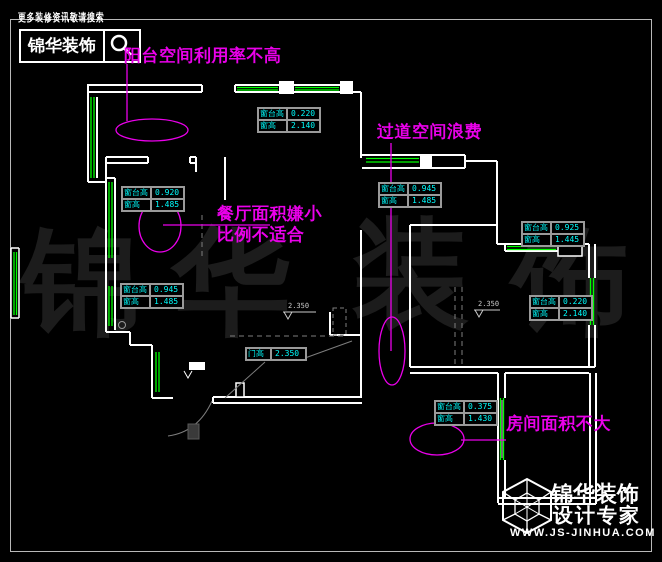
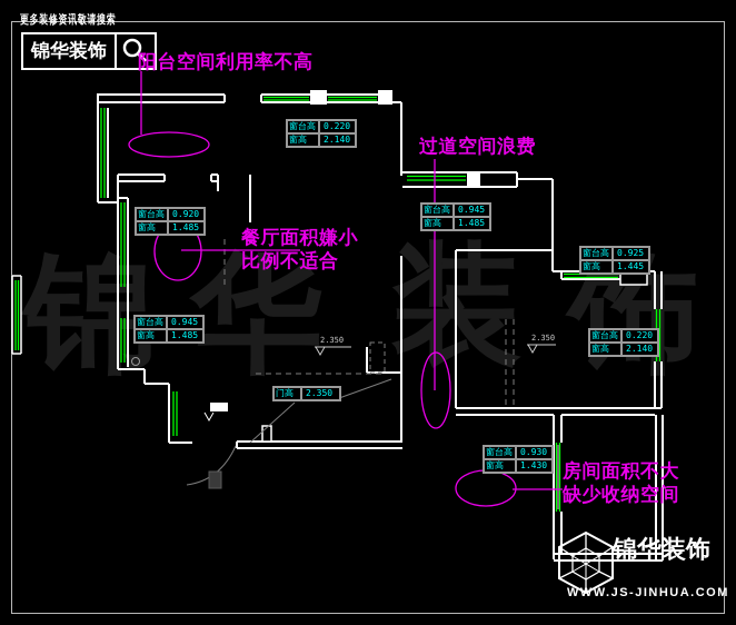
  锦
  华
  饰
  更多装修资讯敬请搜索
  锦华装饰
  阳台空间利用率不高
  过道空间浪费
  餐厅面积嫌小
  比例不适合
  房间面积不大
+ 缺少收纳空间
  窗台高
  0.220
  窗高
  2.140
  窗台高
  0.920
  窗高
  1.485
  窗台高
  0.945
  窗高
  1.485
  窗台高
  0.945
  窗高
  1.485
  窗台高
  0.925
  窗高
  1.445
  窗台高
  0.220
  窗高
  2.140
  窗台高
- 0.375
+ 0.930
  窗高
  1.430
  门高
  2.350
  2.350
  2.350
  锦华装饰
- 设计专家
  WWW.JS-JINHUA.COM
